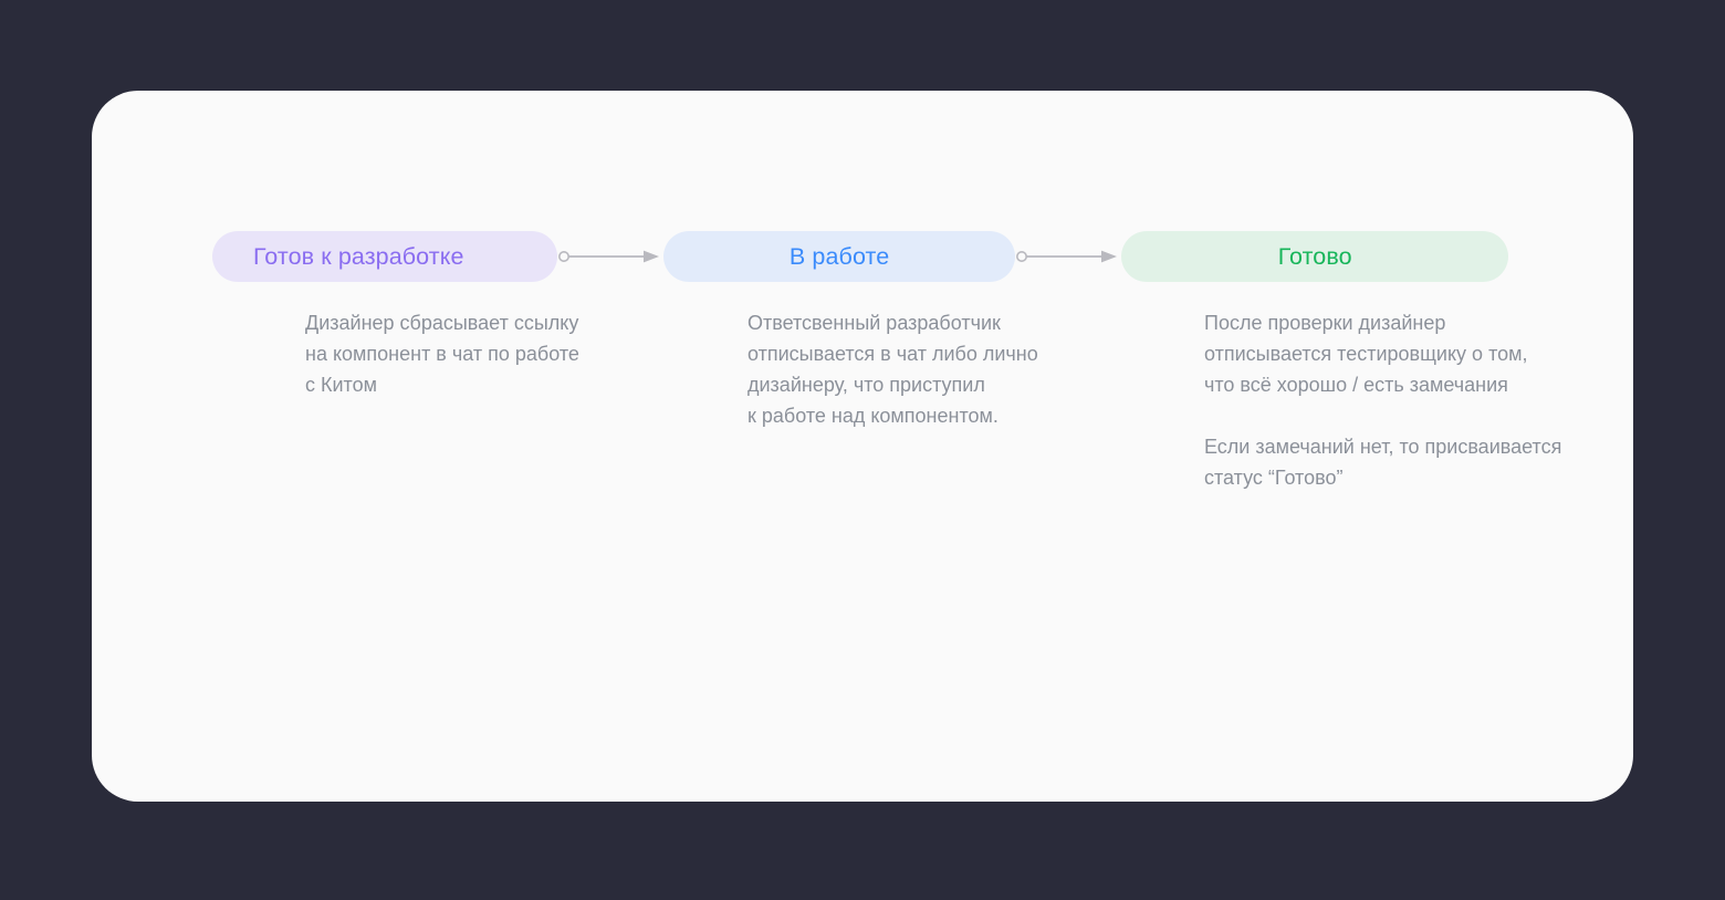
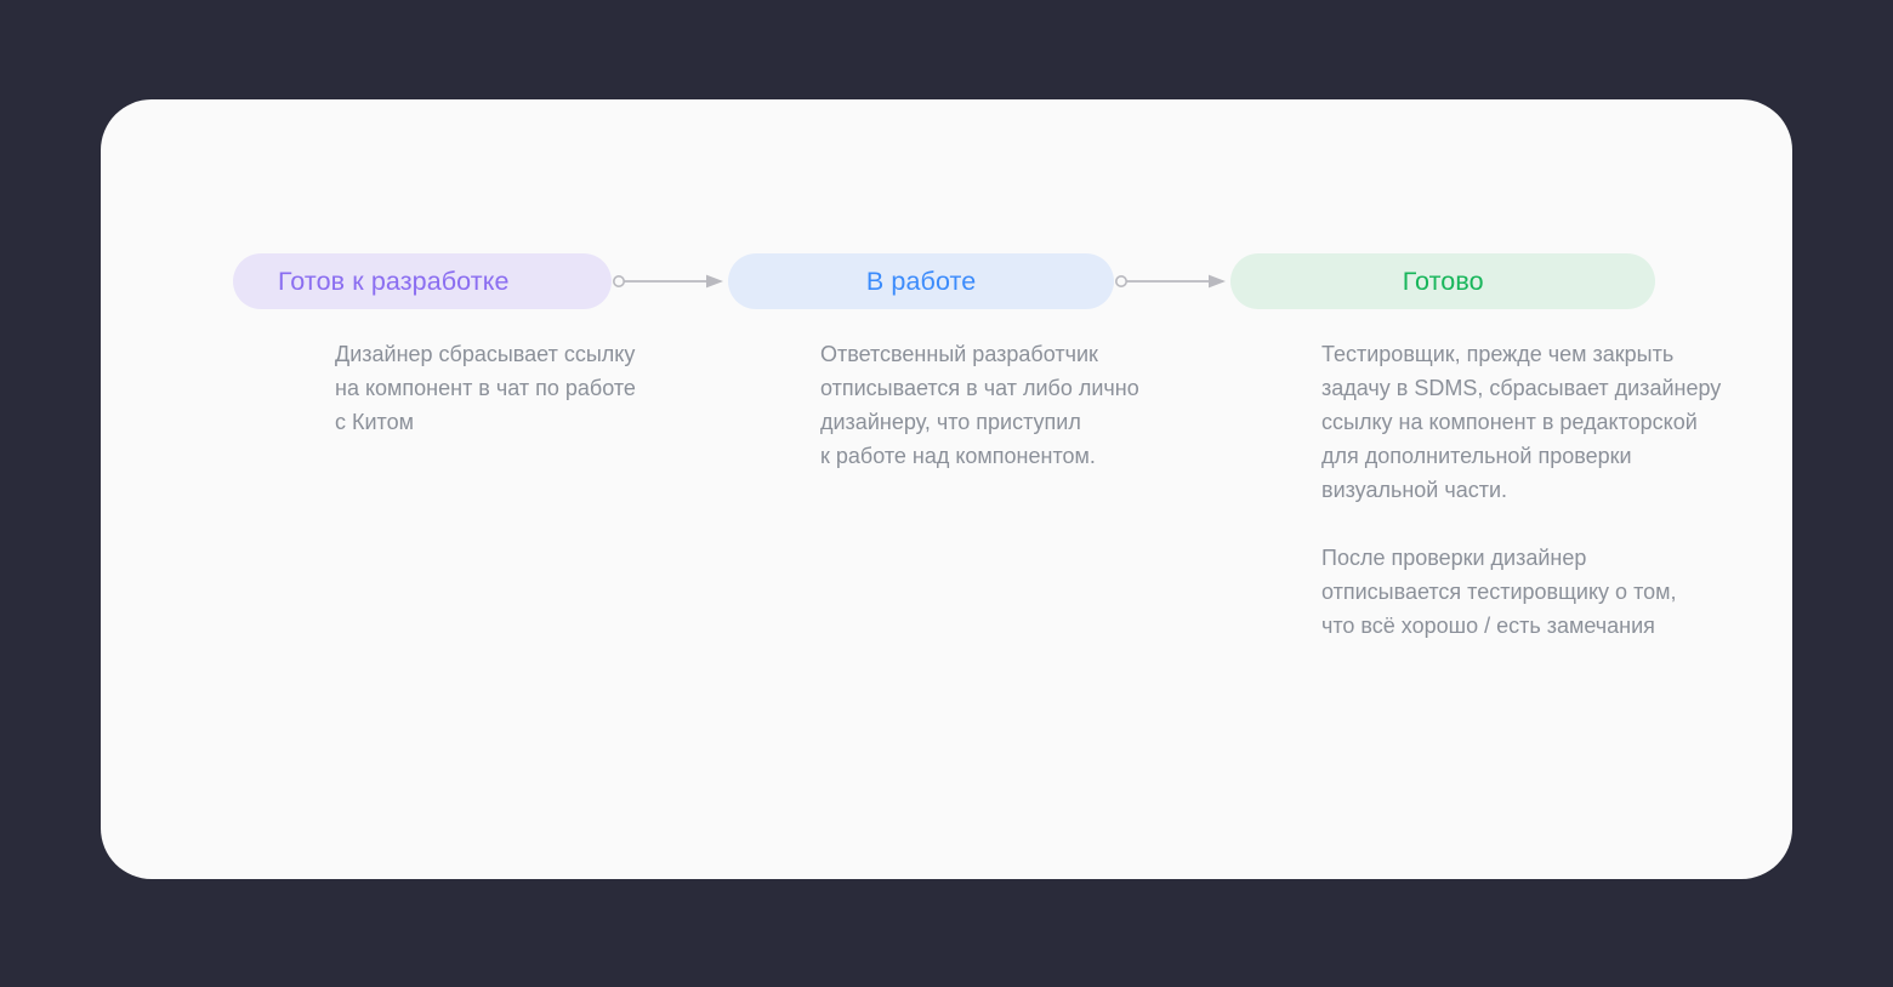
  Готов к разработке
  В работе
  Готово
  Дизайнер сбрасывает ссылку
  на компонент в чат по работе
  с Китом
  Ответсвенный разработчик
  отписывается в чат либо лично
  дизайнеру, что приступил
  к работе над компонентом.
+ Тестировщик, прежде чем закрыть
+ задачу в SDMS, сбрасывает дизайнеру
+ ссылку на компонент в редакторской
+ для дополнительной проверки
+ визуальной части.
  После проверки дизайнер
  отписывается тестировщику о том,
  что всё хорошо / есть замечания
- Если замечаний нет, то присваивается
- статус “Готово”
